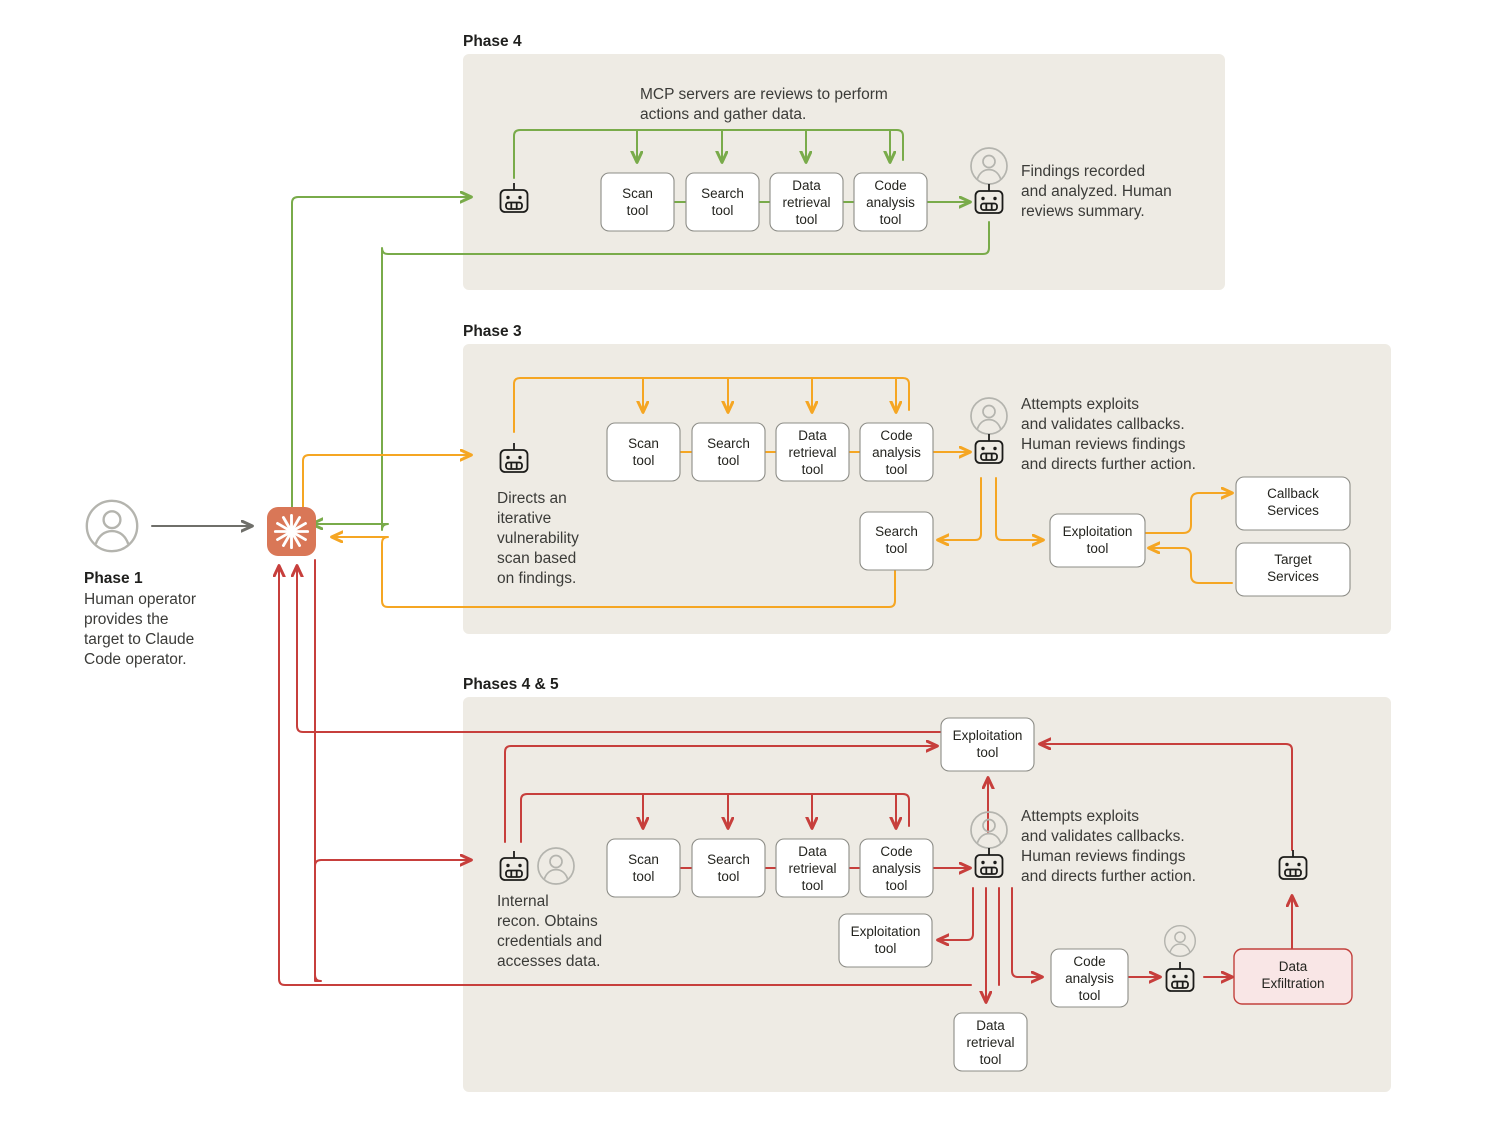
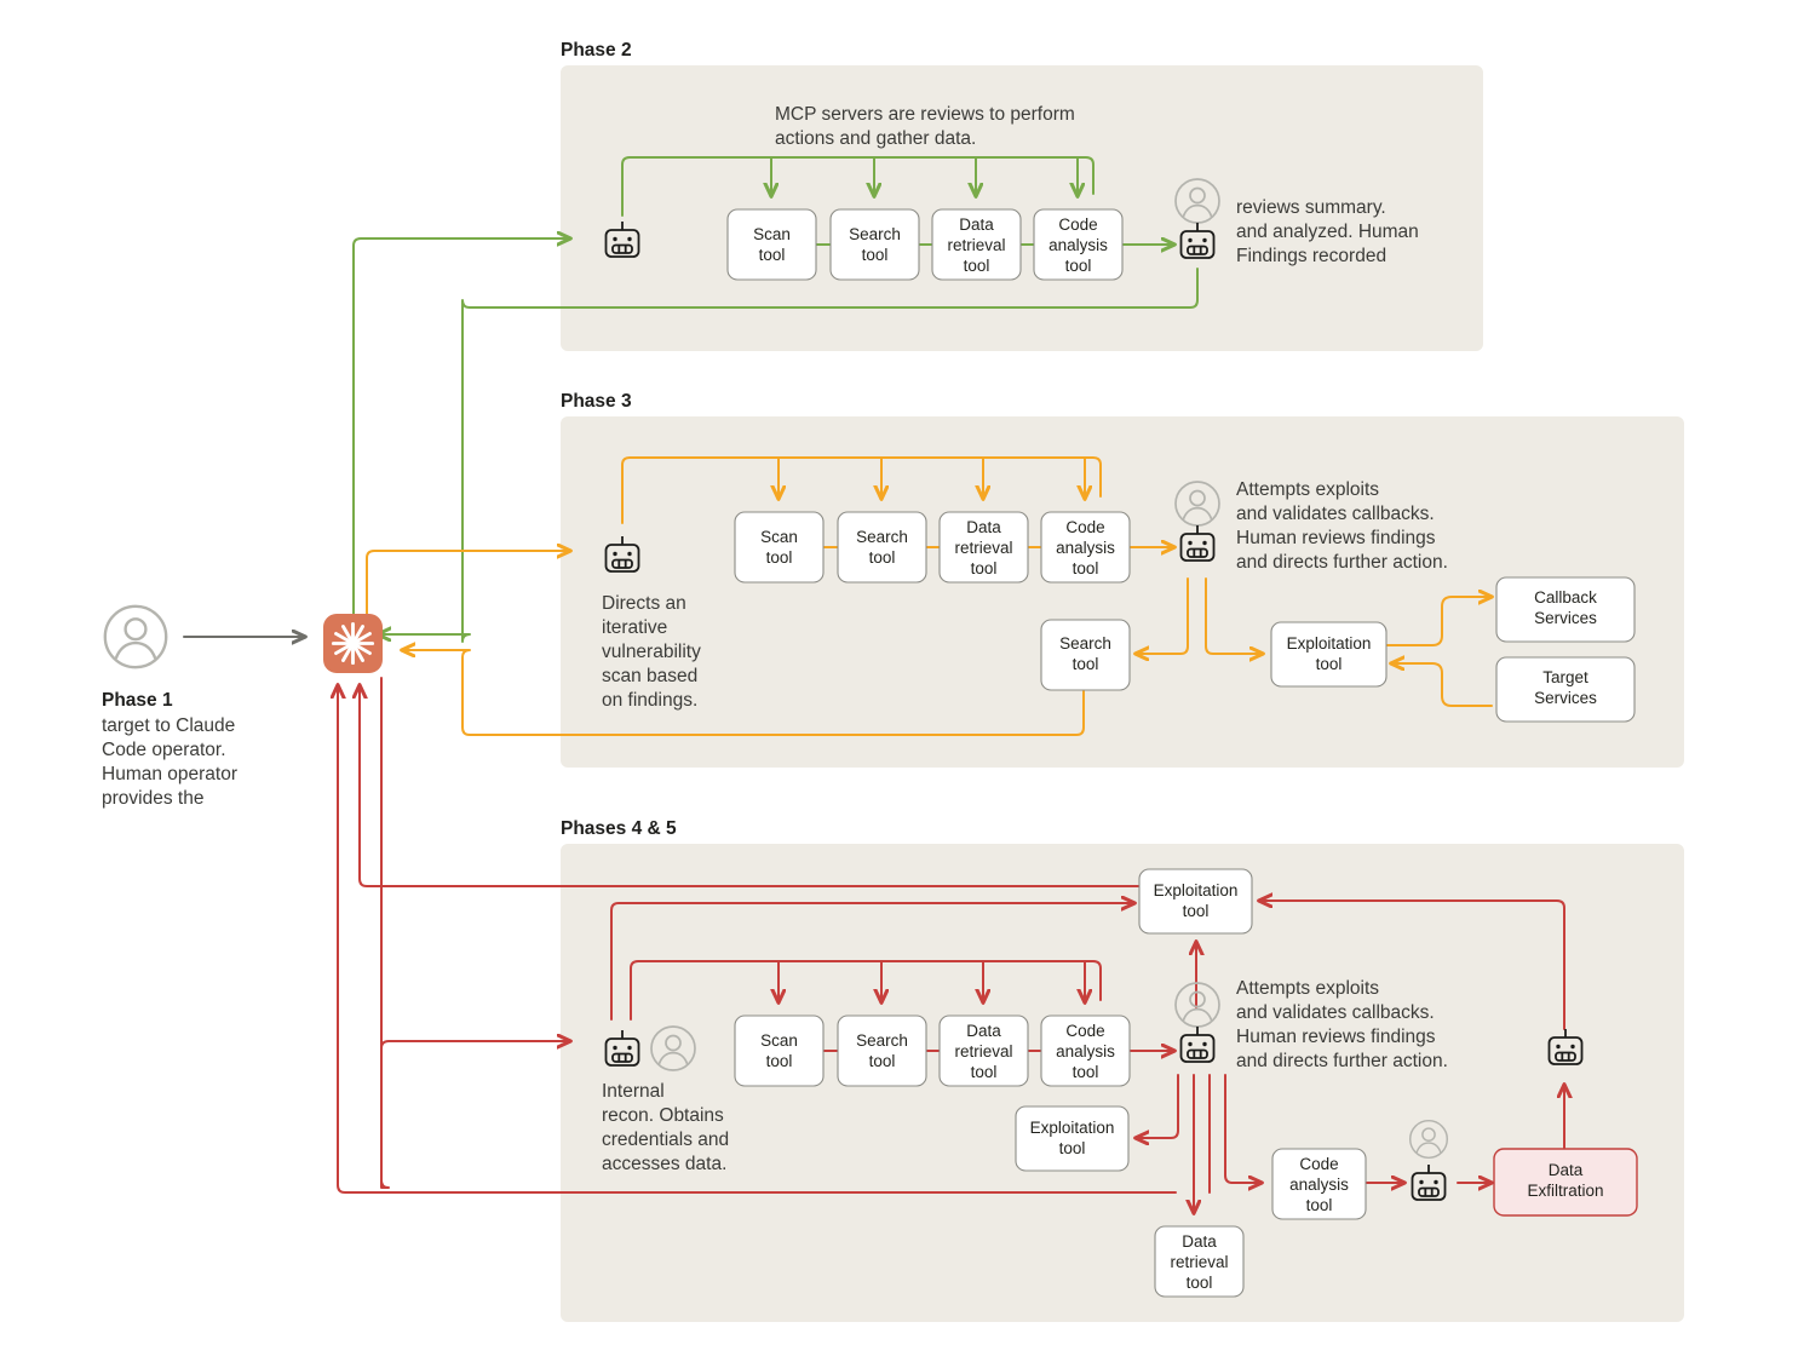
- Phase 4
+ Phase 2
  Phase 3
  Phases 4 & 5
  Phase 1
- Human operator
+ target to Claude
- provides the
+ Code operator.
- target to Claude
+ Human operator
- Code operator.
+ provides the
  MCP servers are reviews to perform
  actions and gather data.
  Scan
  tool
  Search
  tool
  Data
  retrieval
  tool
  Code
  analysis
  tool
- Findings recorded
+ reviews summary.
  and analyzed. Human
- reviews summary.
+ Findings recorded
  Directs an
  iterative
  vulnerability
  scan based
  on findings.
  Scan
  tool
  Search
  tool
  Data
  retrieval
  tool
  Code
  analysis
  tool
  Attempts exploits
  and validates callbacks.
  Human reviews findings
  and directs further action.
  Search
  tool
  Exploitation
  tool
  Callback
  Services
  Target
  Services
  Internal
  recon. Obtains
  credentials and
  accesses data.
  Scan
  tool
  Search
  tool
  Data
  retrieval
  tool
  Code
  analysis
  tool
  Attempts exploits
  and validates callbacks.
  Human reviews findings
  and directs further action.
  Exploitation
  tool
  Exploitation
  tool
  Data
  retrieval
  tool
  Code
  analysis
  tool
  Data
  Exfiltration
